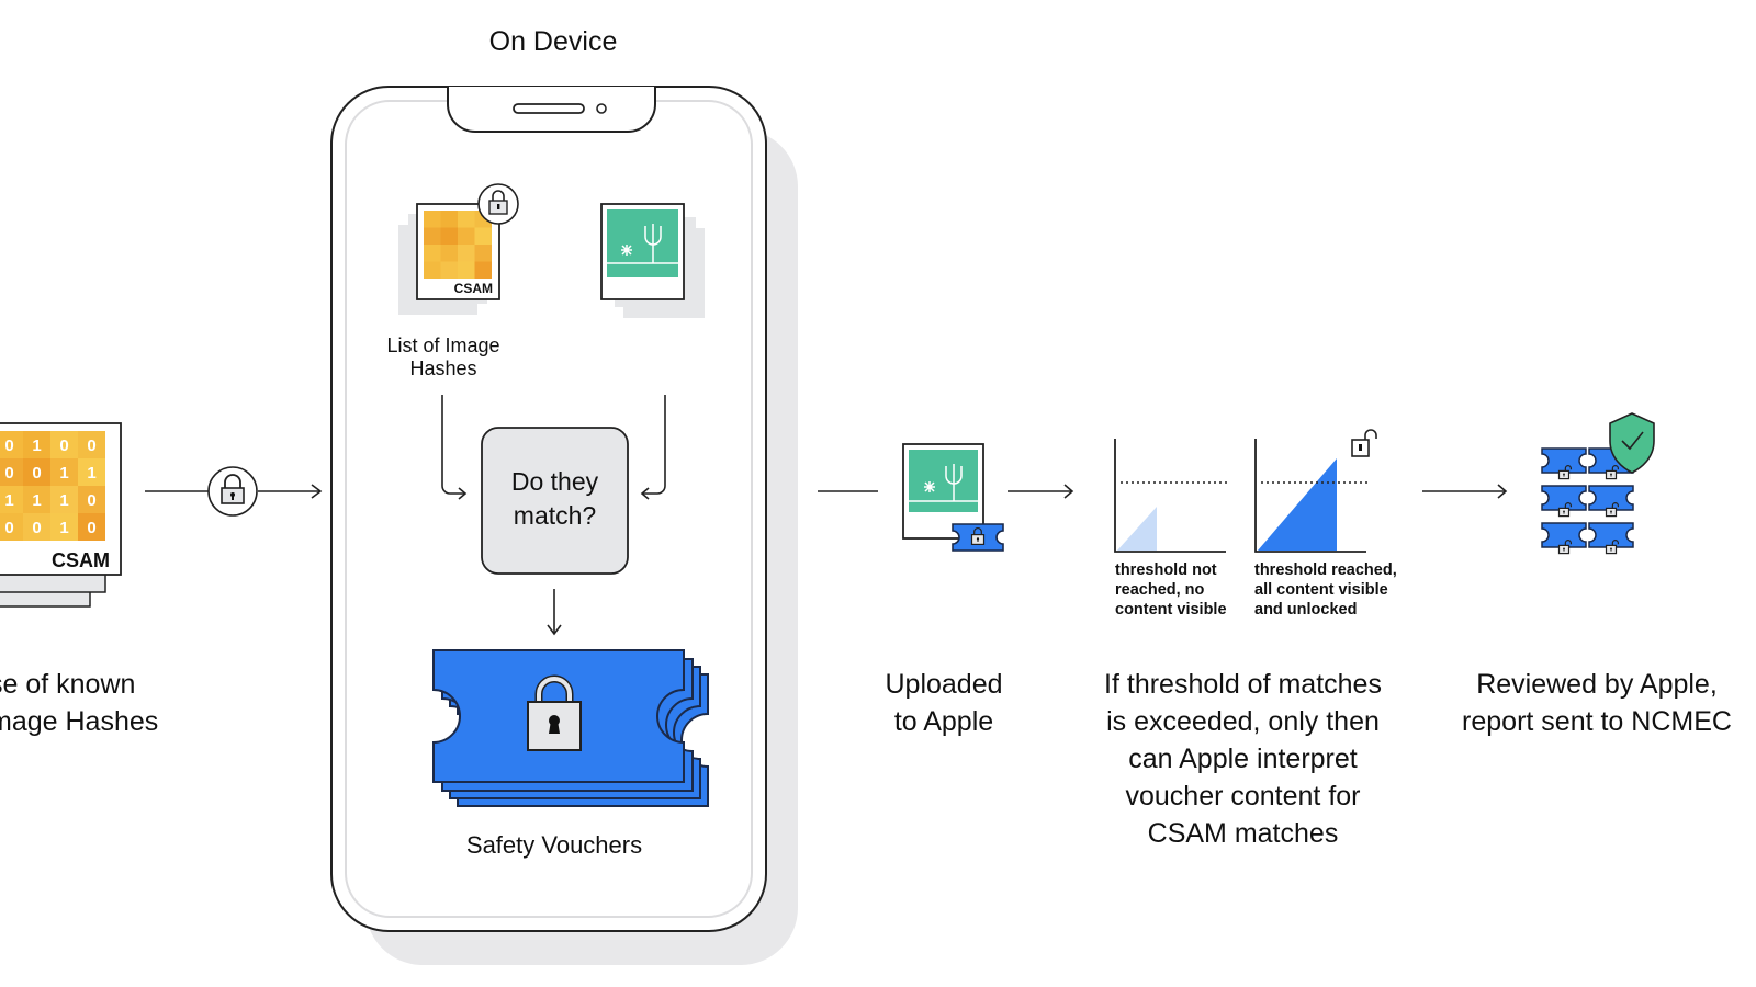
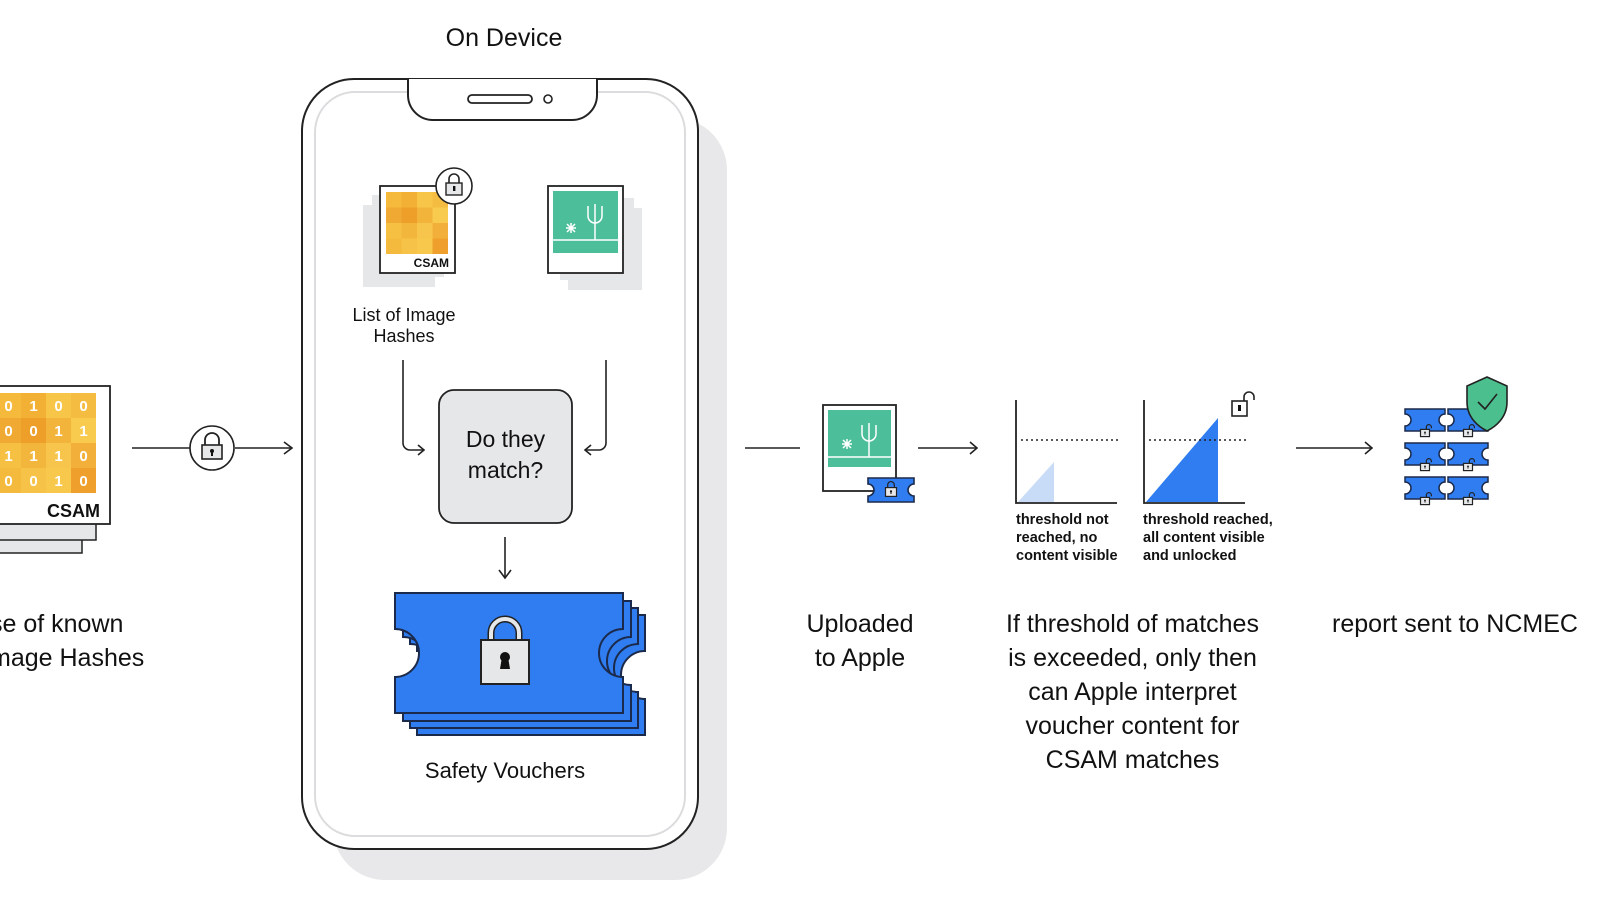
  0
  1
  0
  0
  0
  0
  1
  1
  1
  1
  1
  0
  0
  0
  1
  0
  CSAM
  CSAM
  On Device
  e of known
  mage Hashes
  List of Image
  Hashes
  Do they
  match?
  Safety Vouchers
  Uploaded
  to Apple
  threshold not
  reached, no
  content visible
  threshold reached,
  all content visible
  and unlocked
  If threshold of matches
  is exceeded, only then
  can Apple interpret
  voucher content for
  CSAM matches
- Reviewed by Apple,
  report sent to NCMEC
